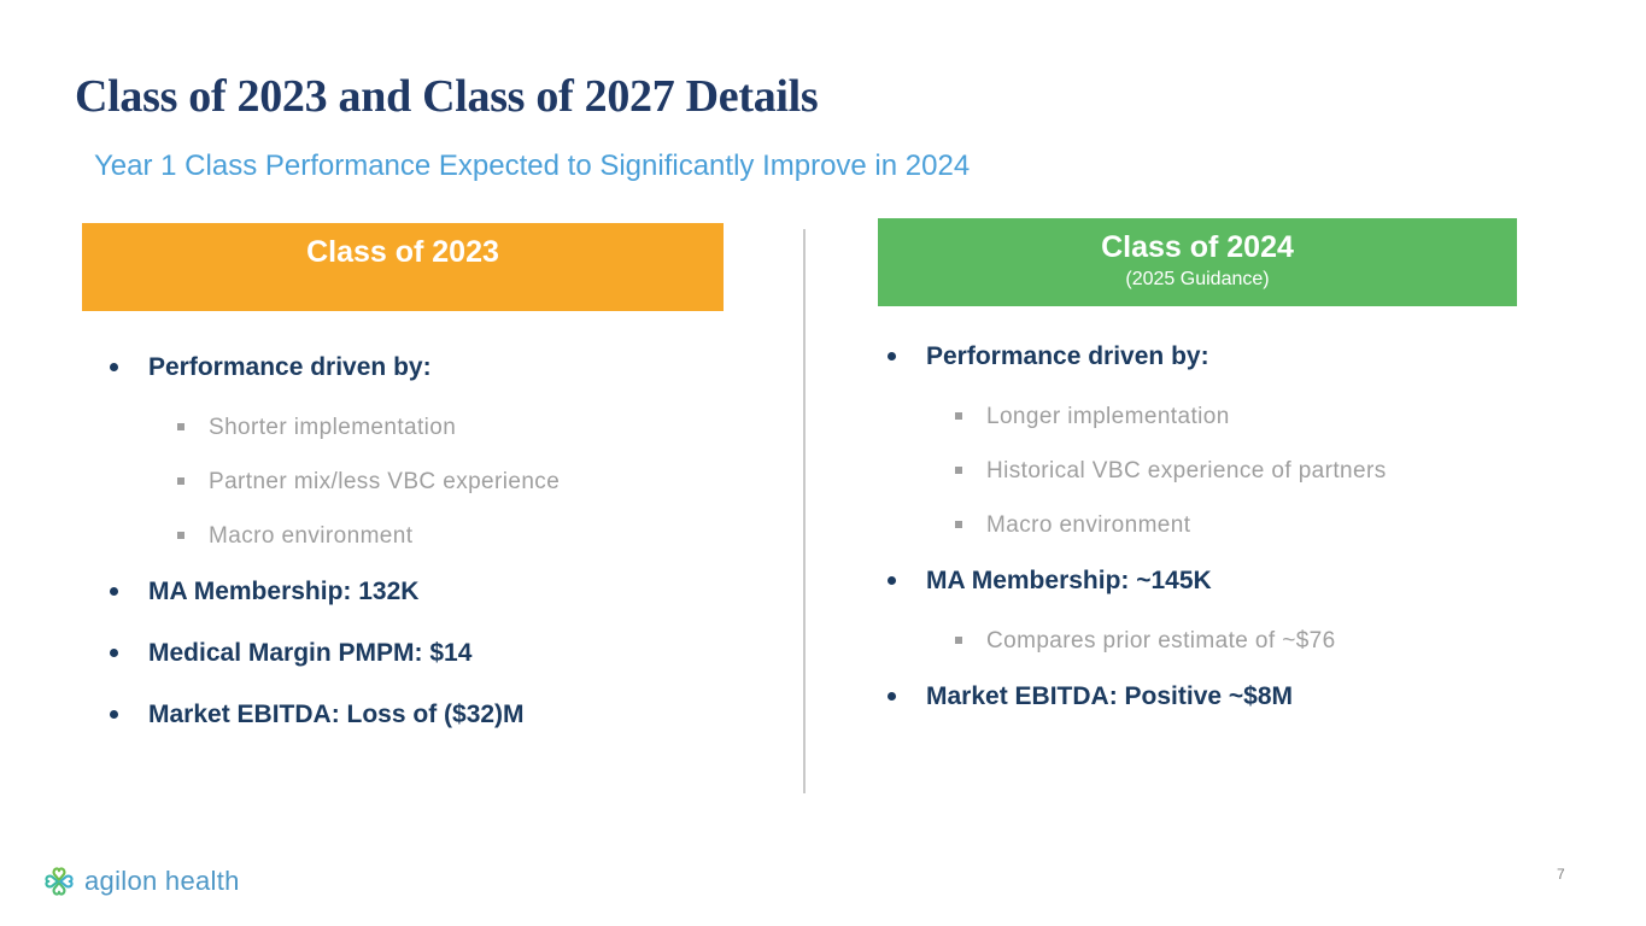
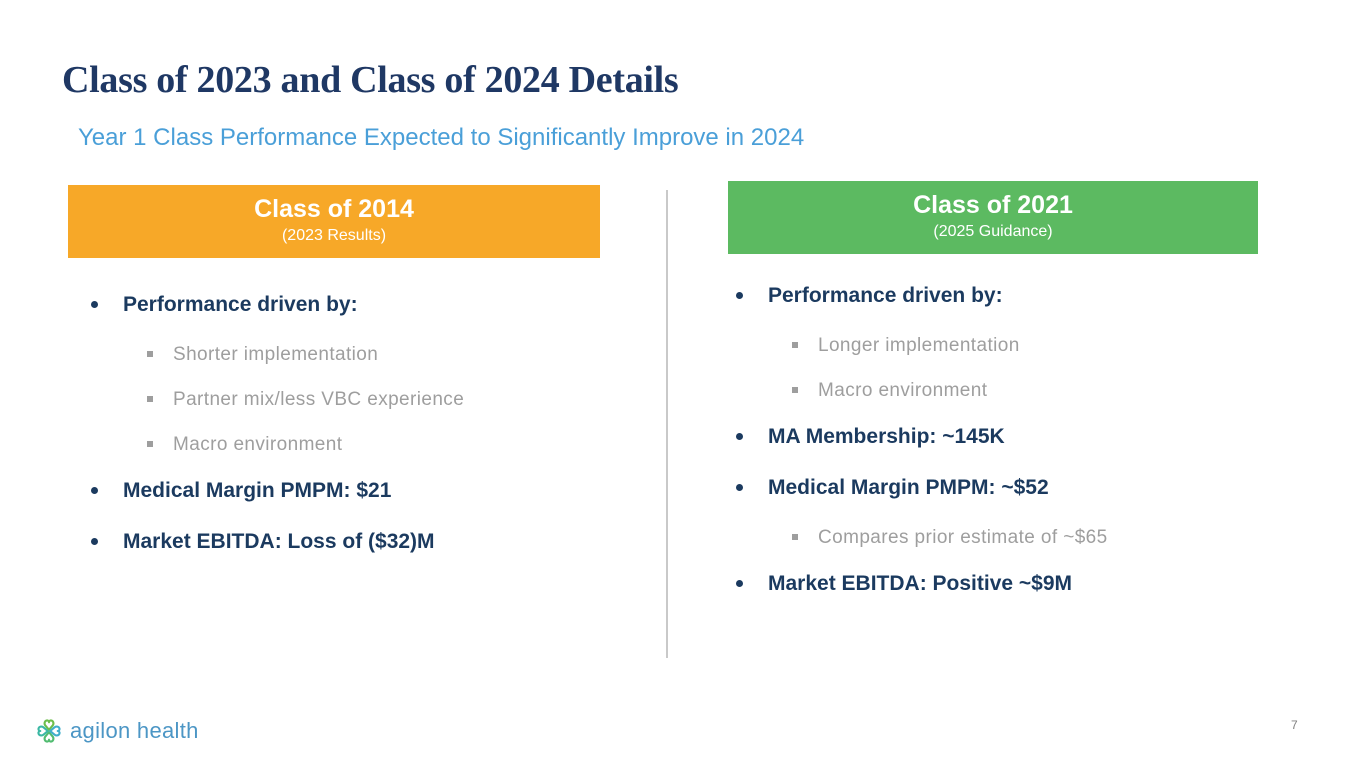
- Class of 2023 and Class of 2027 Details
+ Class of 2023 and Class of 2024 Details
  Year 1 Class Performance Expected to Significantly Improve in 2024
- Class of 2023
+ Class of 2014
+ (2023 Results)
- Class of 2024
+ Class of 2021
  (2025 Guidance)
  Performance driven by:
  Shorter implementation
  Partner mix/less VBC experience
  Macro environment
- MA Membership: 132K
- Medical Margin PMPM: $14
+ Medical Margin PMPM: $21
  Market EBITDA: Loss of ($32)M
  Performance driven by:
  Longer implementation
- Historical VBC experience of partners
  Macro environment
  MA Membership: ~145K
+ Medical Margin PMPM: ~$52
- Compares prior estimate of ~$76
+ Compares prior estimate of ~$65
- Market EBITDA: Positive ~$8M
+ Market EBITDA: Positive ~$9M
  agilon health
  7
